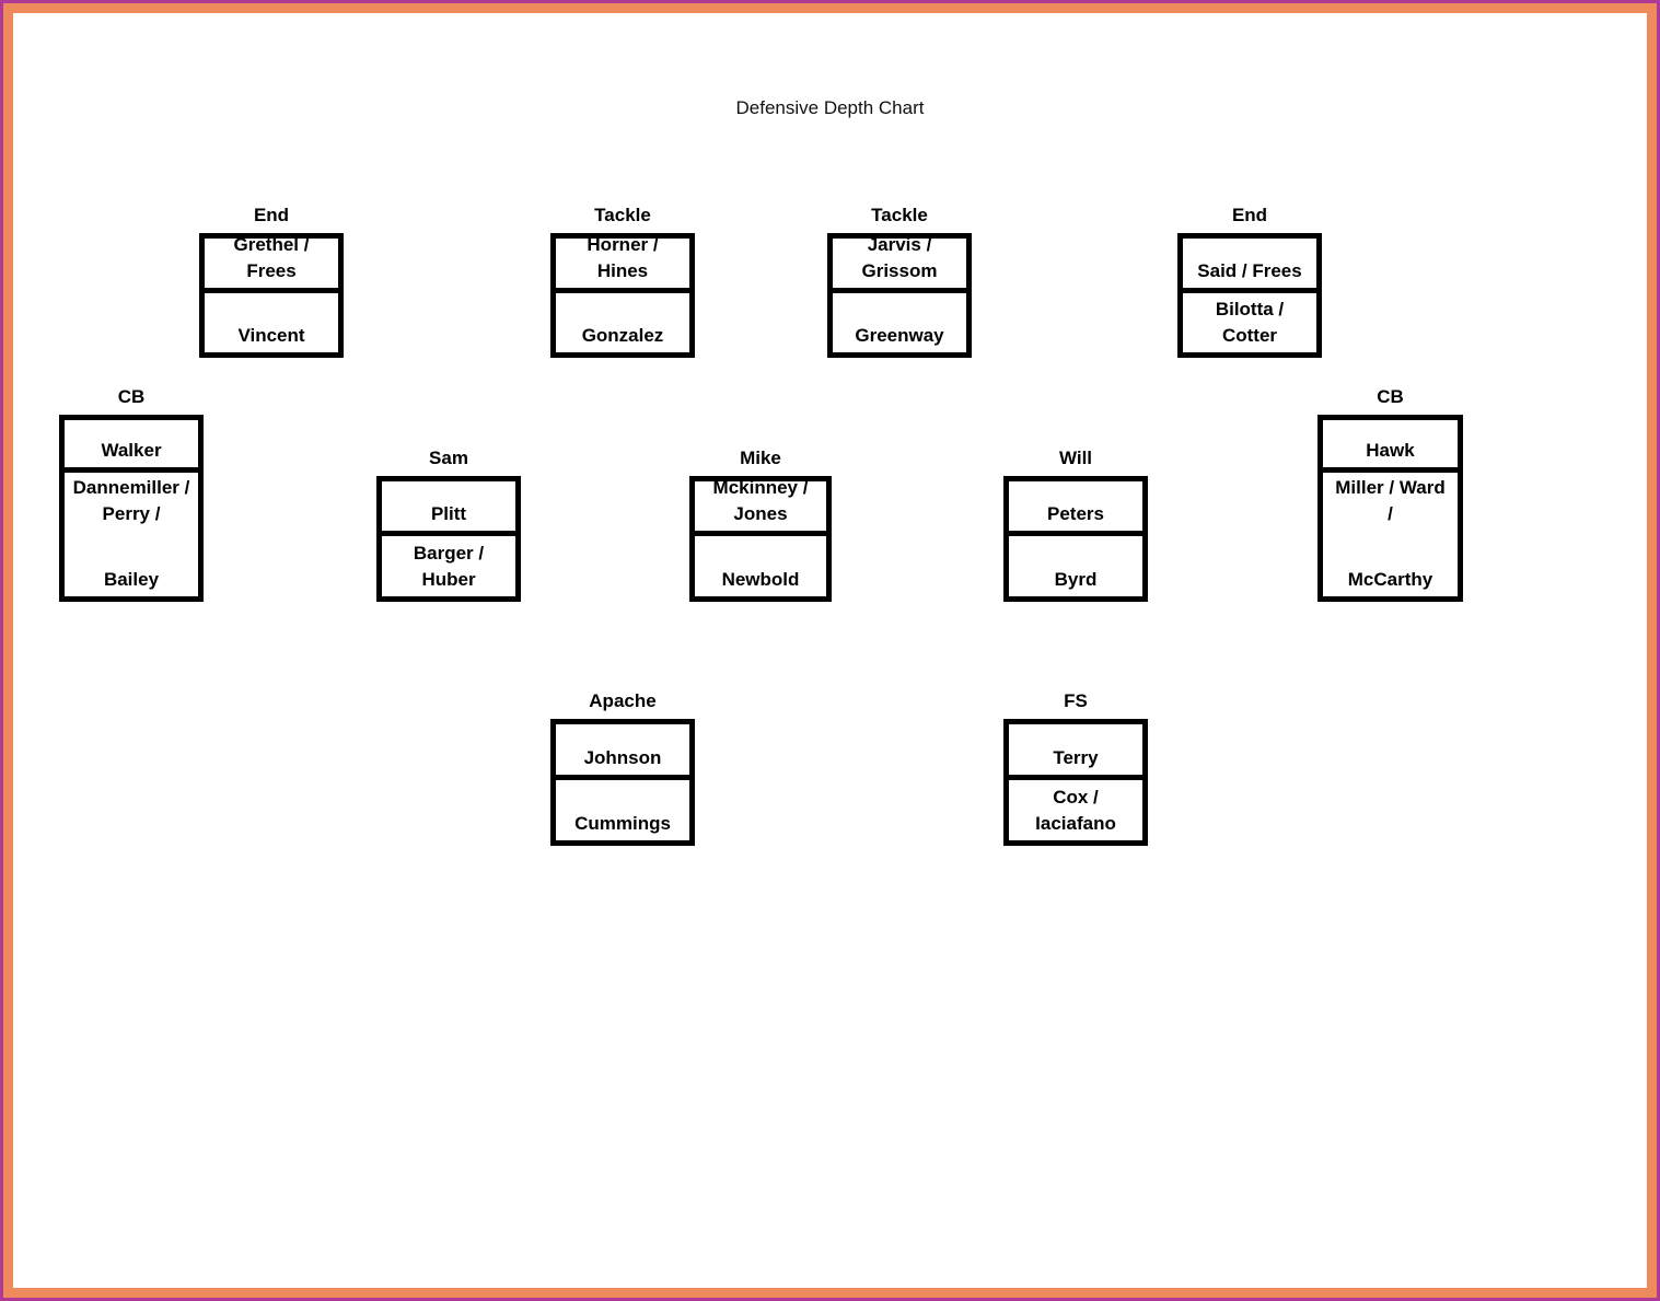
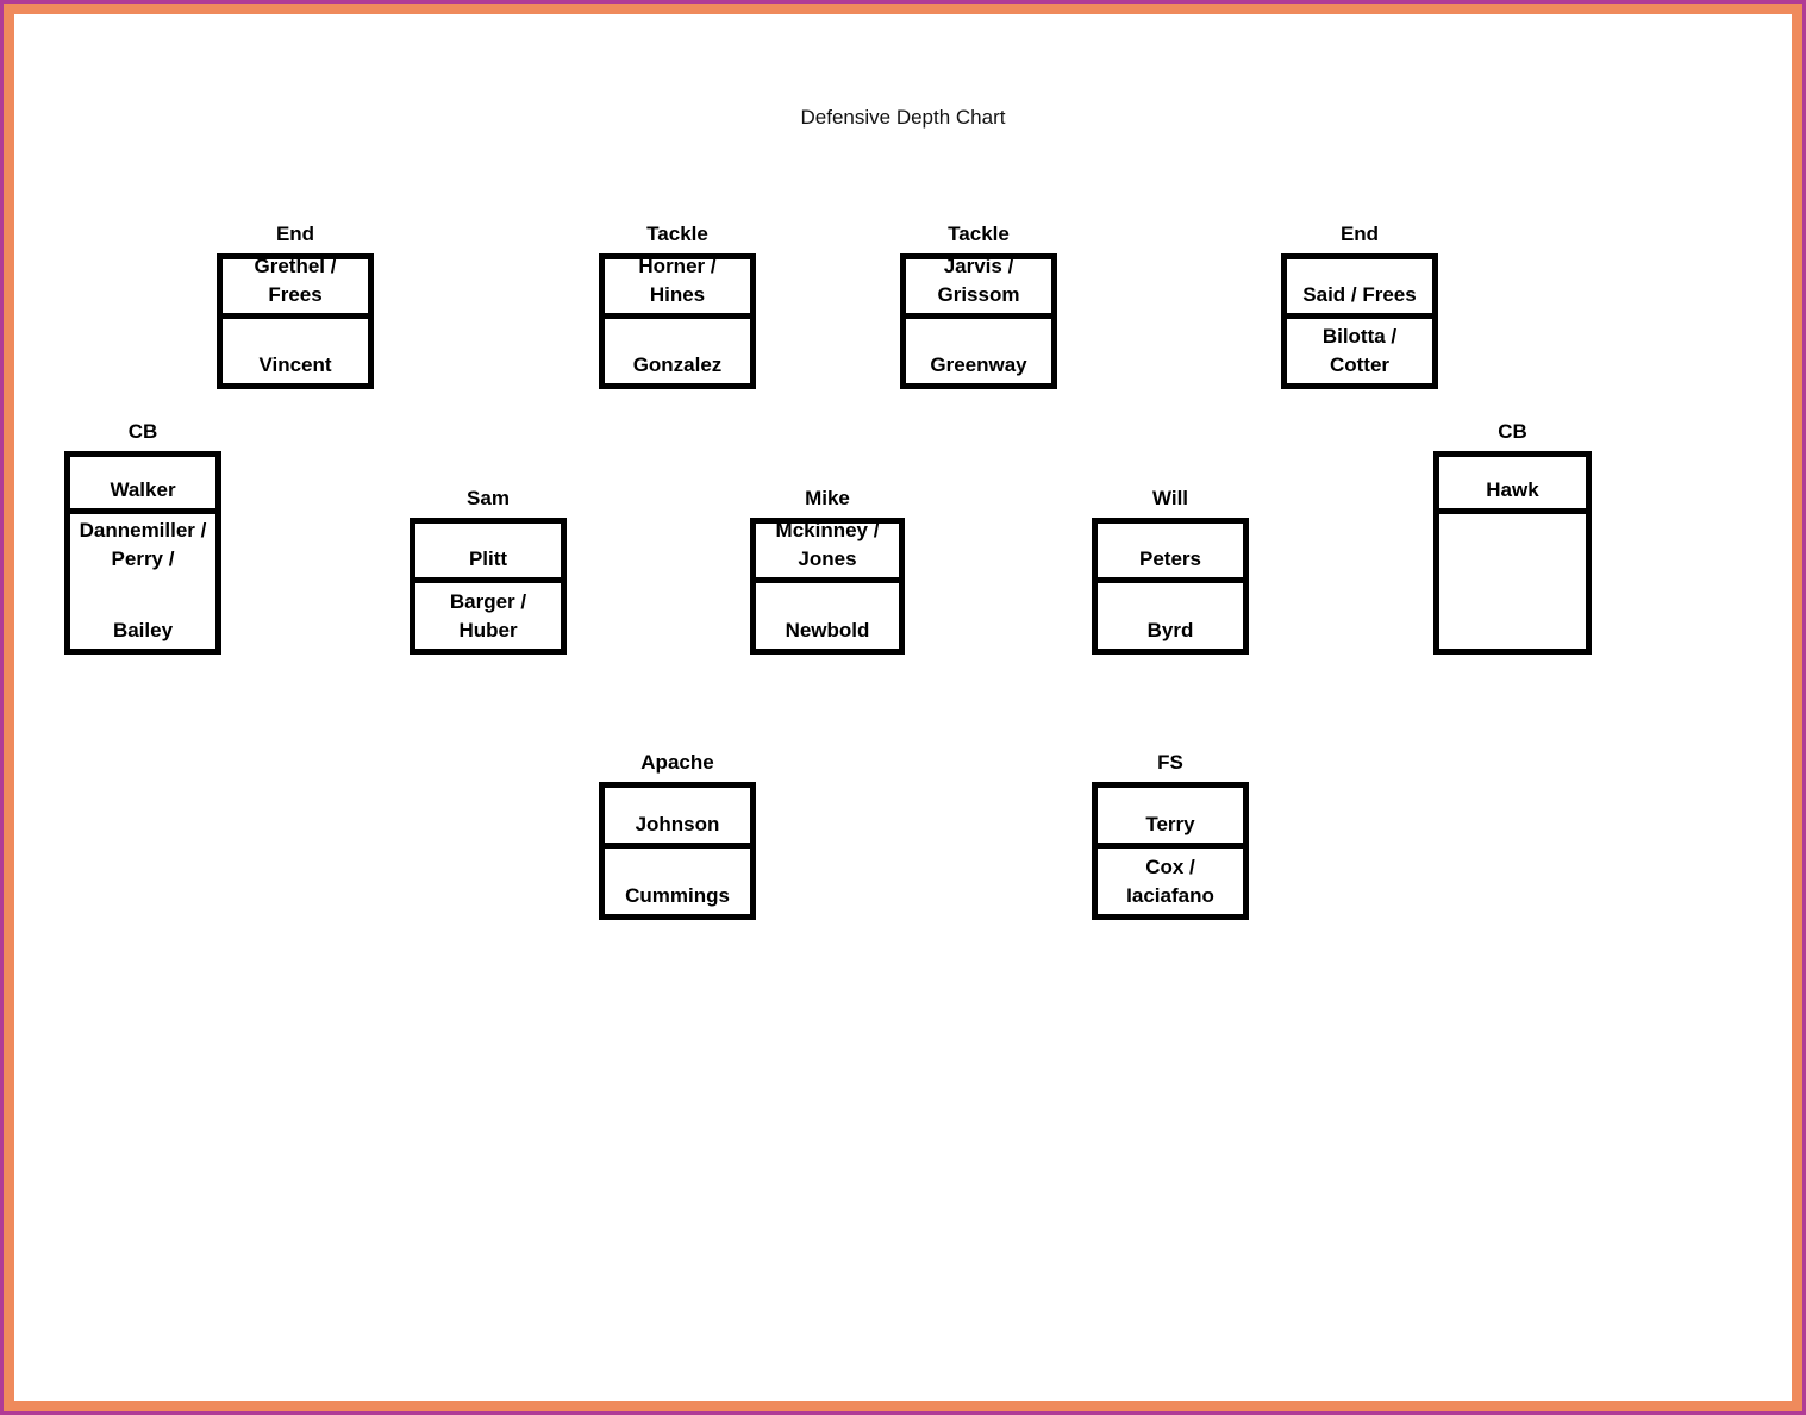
  Defensive Depth Chart
  End
  Grethel /
  Frees
  Vincent
  Tackle
  Horner /
  Hines
  Gonzalez
  Tackle
  Jarvis /
  Grissom
  Greenway
  End
  Said / Frees
  Bilotta /
  Cotter
  CB
  Walker
  Dannemiller /
  Perry /
  Bailey
  Sam
  Plitt
  Barger /
  Huber
  Mike
  Mckinney /
  Jones
  Newbold
  Will
  Peters
  Byrd
  CB
  Hawk
- Miller / Ward
- /
- McCarthy
  Apache
  Johnson
  Cummings
  FS
  Terry
  Cox /
  Iaciafano
